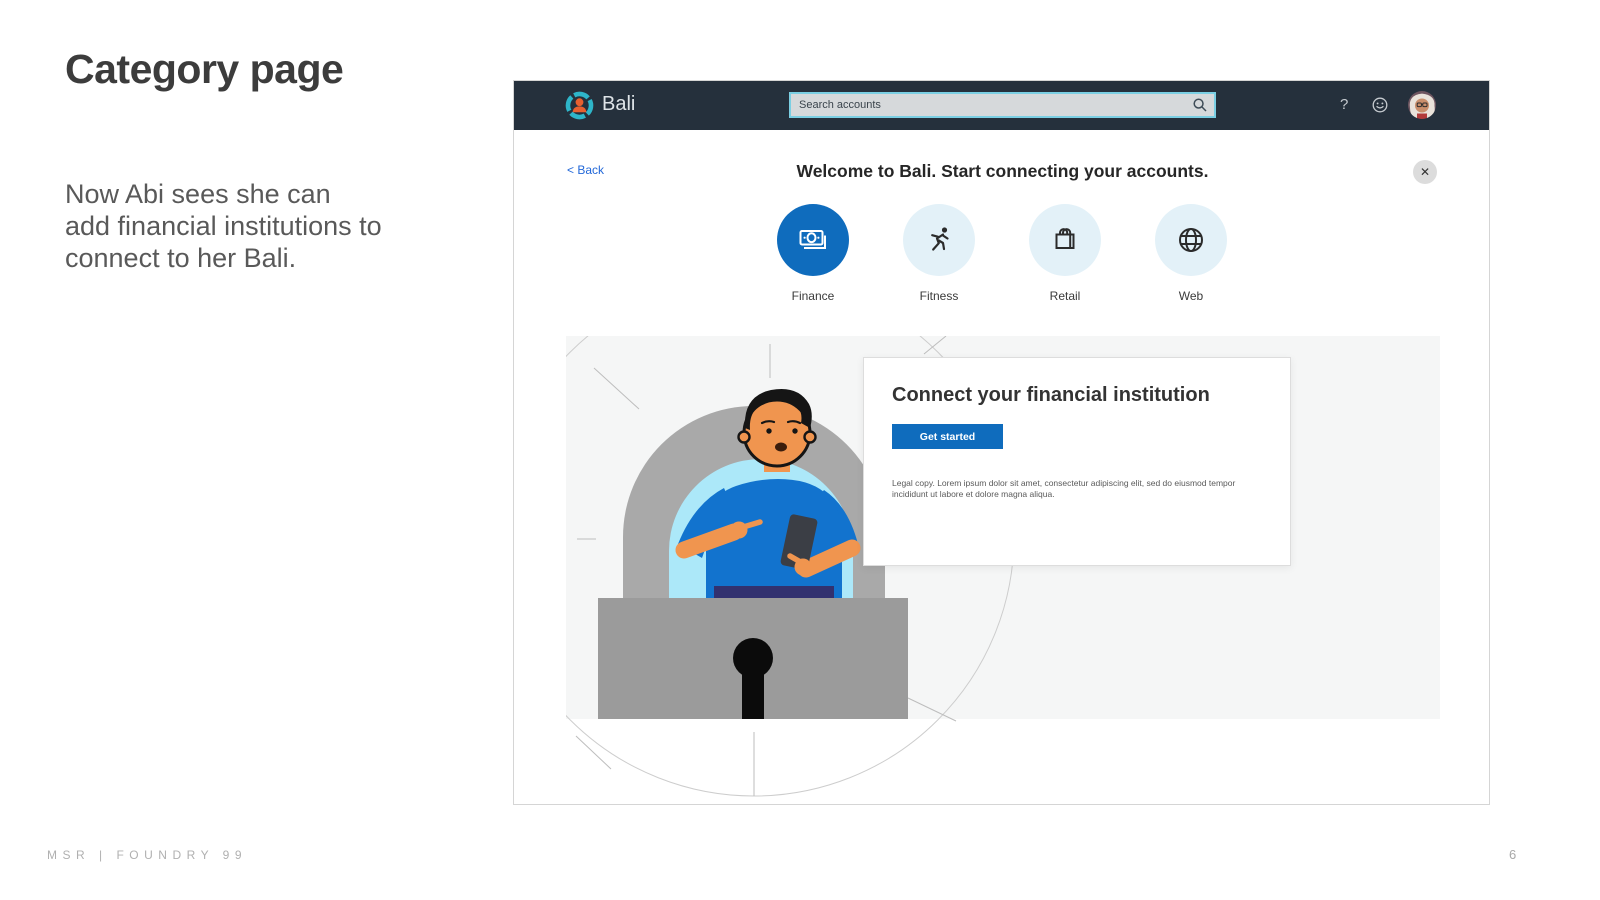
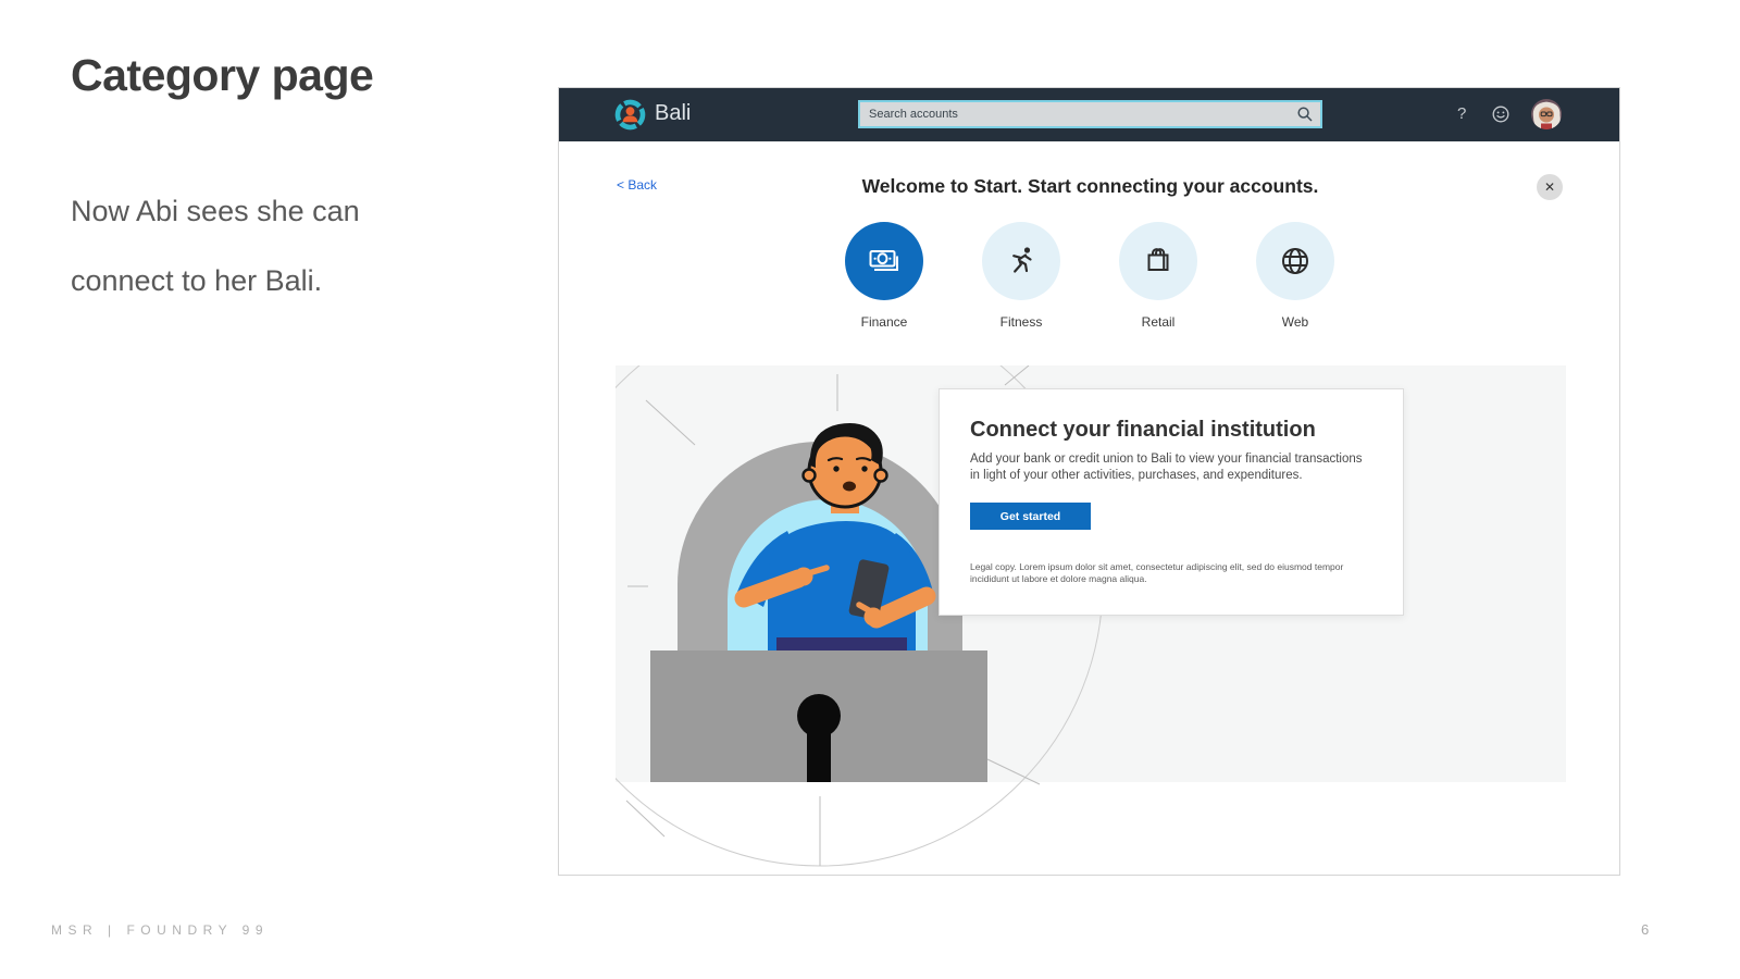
  Category page
  Now Abi sees she can
- add financial institutions to
  connect to her Bali.
  MSR | FOUNDRY 99
  6
  Bali
  Search accounts
  ?
  < Back
- Welcome to Bali. Start connecting your accounts.
+ Welcome to Start. Start connecting your accounts.
  ✕
  Finance
  Fitness
  Retail
  Web
  Connect your financial institution
+ Add your bank or credit union to Bali to view your financial transactions in light of your other activities, purchases, and expenditures.
  Get started
  Legal copy. Lorem ipsum dolor sit amet, consectetur adipiscing elit, sed do eiusmod tempor incididunt ut labore et dolore magna aliqua.
